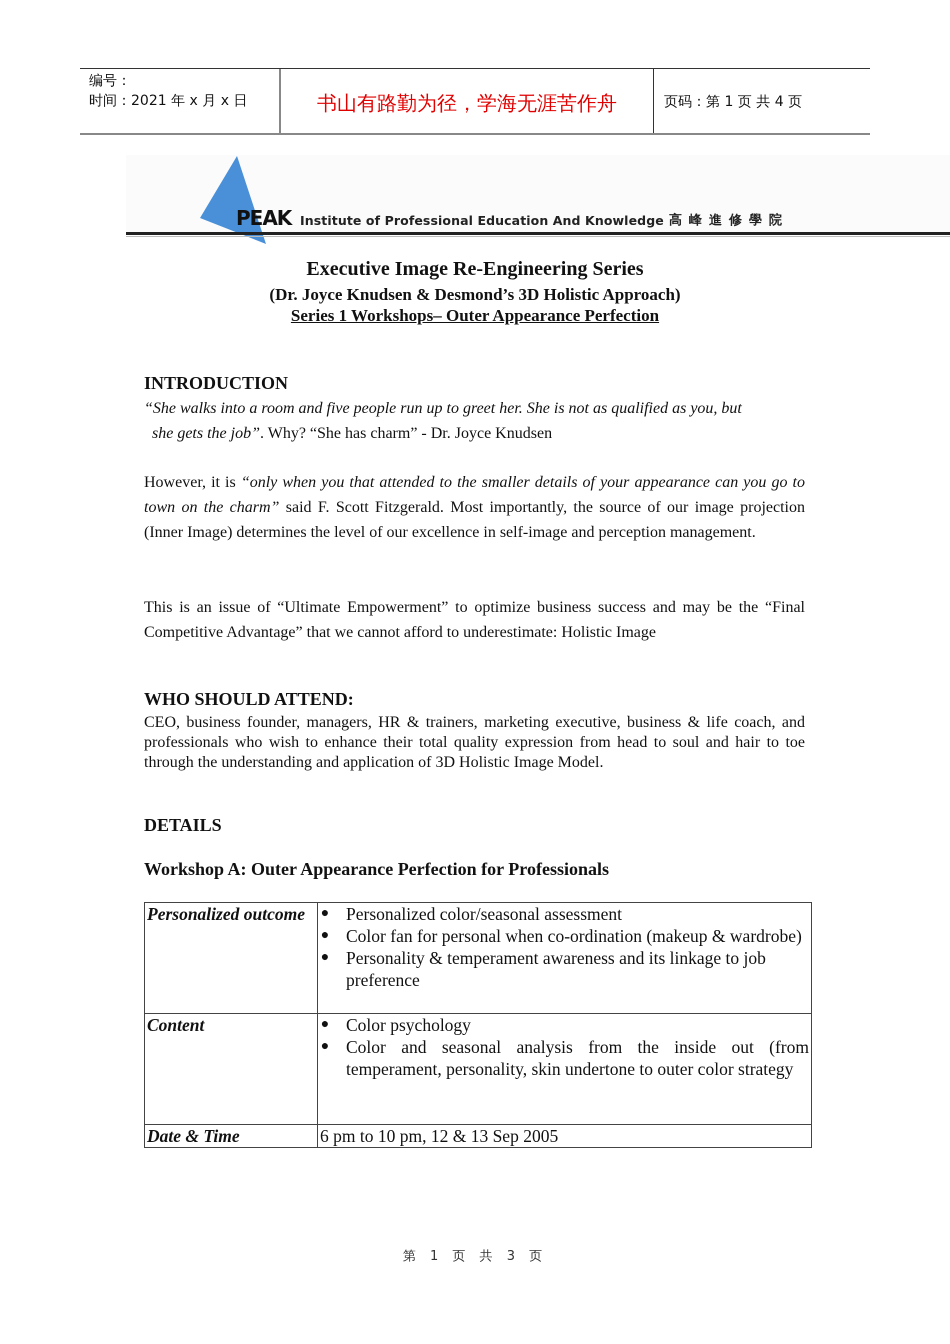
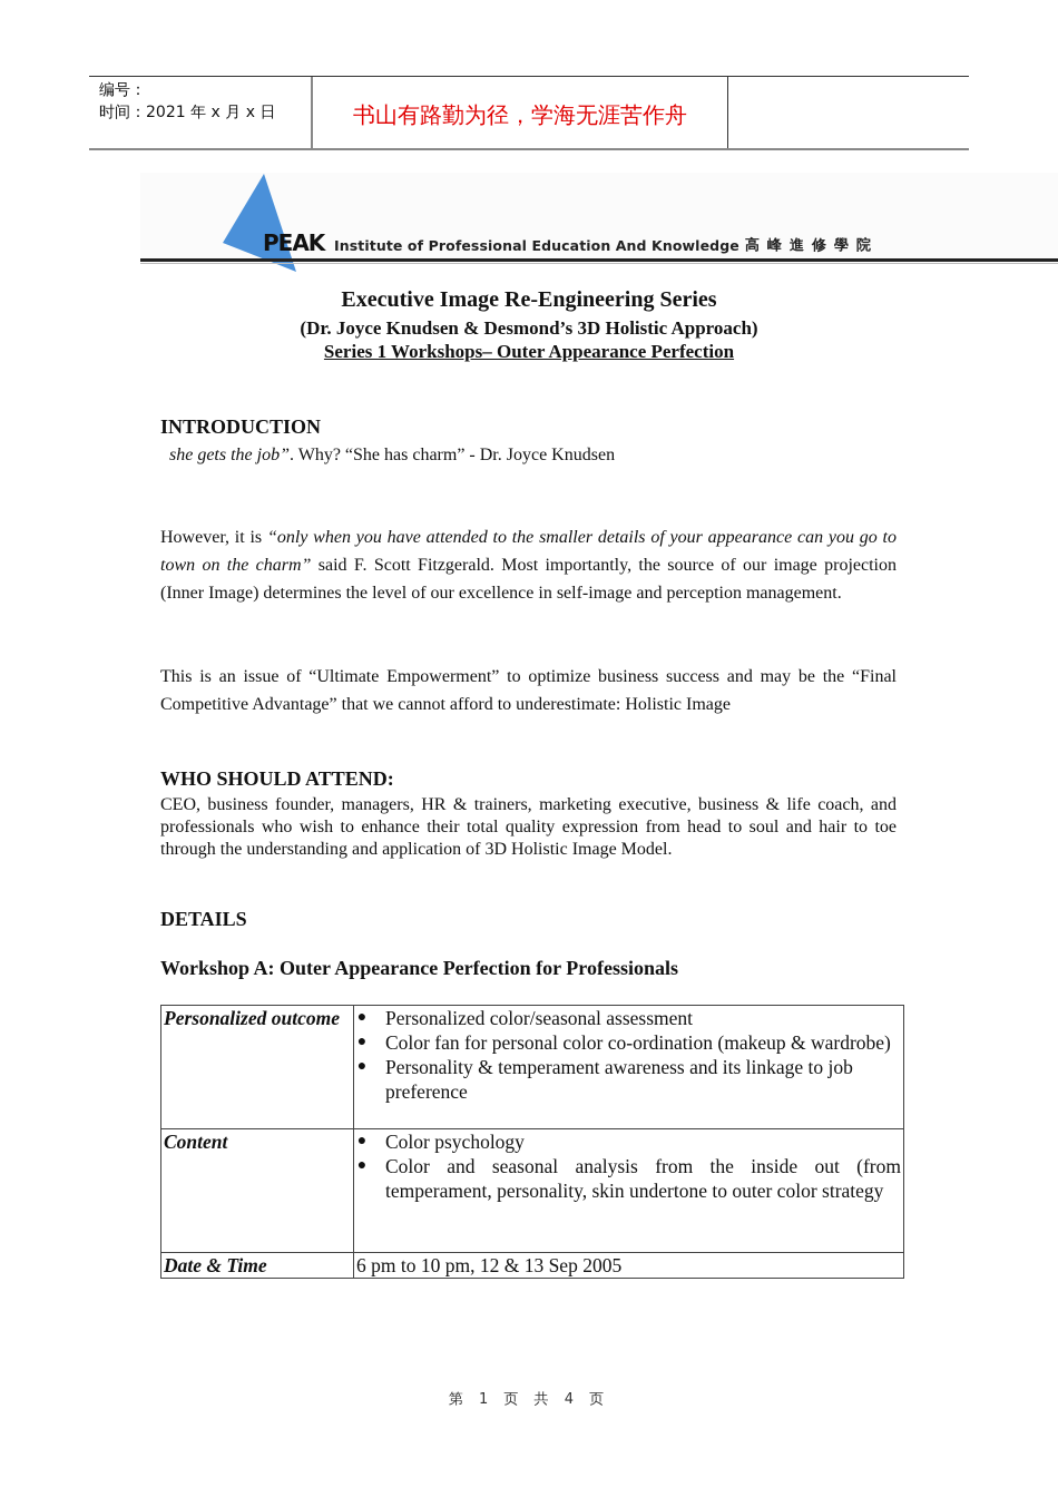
  编号：
  时间：2021 年 x 月 x 日
  书山有路勤为径，学海无涯苦作舟
- 页码：第 1 页 共 4 页
  PEAK
  Institute of Professional Education And Knowledge
  高峰進修學院
  Executive Image Re-Engineering Series
  (Dr. Joyce Knudsen & Desmond’s 3D Holistic Approach)
  Series 1 Workshops– Outer Appearance Perfection
  INTRODUCTION
- “She walks into a room and five people run up to greet her. She is not as qualified as you, but
  she gets the job”. Why? “She has charm” - Dr. Joyce Knudsen
- However, it is “only when you that attended to the smaller details of your appearance can you go to town on the charm” said F. Scott Fitzgerald. Most importantly, the source of our image projection (Inner Image) determines the level of our excellence in self-image and perception management.
+ However, it is “only when you have attended to the smaller details of your appearance can you go to town on the charm” said F. Scott Fitzgerald. Most importantly, the source of our image projection (Inner Image) determines the level of our excellence in self-image and perception management.
  This is an issue of “Ultimate Empowerment” to optimize business success and may be the “Final Competitive Advantage” that we cannot afford to underestimate: Holistic Image
  WHO SHOULD ATTEND:
  CEO, business founder, managers, HR & trainers, marketing executive, business & life coach, and professionals who wish to enhance their total quality expression from head to soul and hair to toe through the understanding and application of 3D Holistic Image Model.
  DETAILS
  Workshop A: Outer Appearance Perfection for Professionals
- Personalized outcome	● Personalized color/seasonal assessment ● Color fan for personal when co-ordination (makeup & wardrobe) ● Personality & temperament awareness and its linkage to job preference
+ Personalized outcome	● Personalized color/seasonal assessment ● Color fan for personal color co-ordination (makeup & wardrobe) ● Personality & temperament awareness and its linkage to job preference
  Content	● Color psychology ● Color and seasonal analysis from the inside out (from temperament, personality, skin undertone to outer color strategy
  Date & Time	6 pm to 10 pm, 12 & 13 Sep 2005
- 第 1 页 共 3 页
+ 第 1 页 共 4 页
